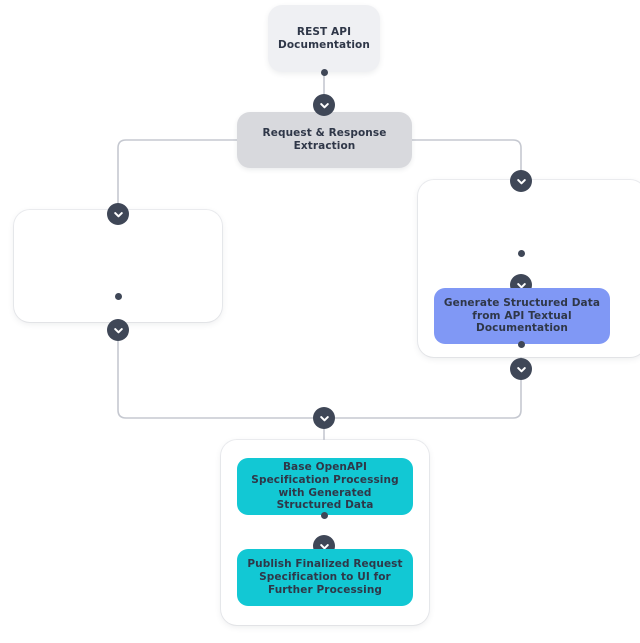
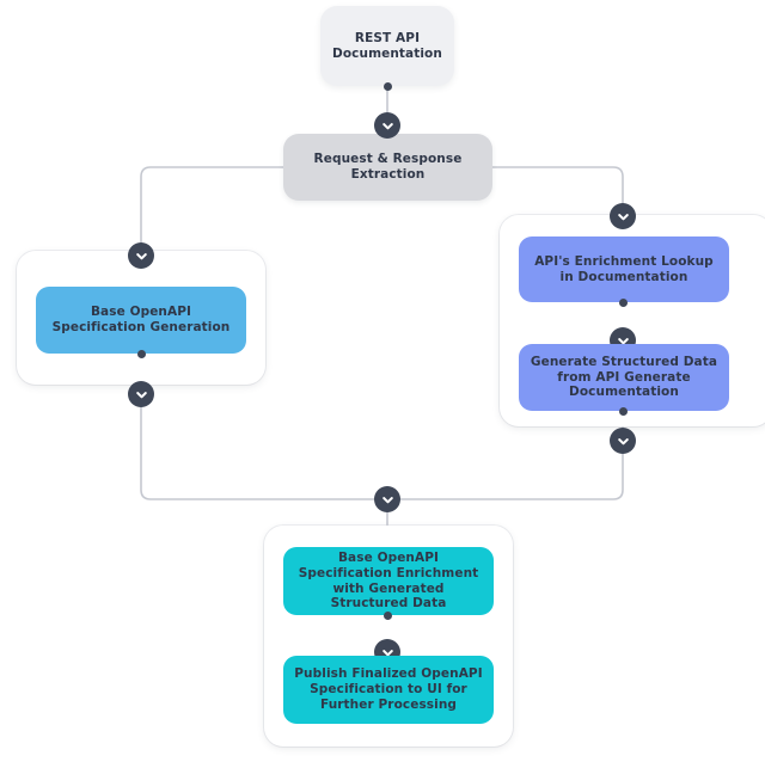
  REST API Documentation
  Request & Response Extraction
+ Base OpenAPI Specification Generation
+ API's Enrichment Lookup in Documentation
- Generate Structured Data from API Textual Documentation
+ Generate Structured Data from API Generate Documentation
- Base OpenAPI Specification Processing with Generated Structured Data
+ Base OpenAPI Specification Enrichment with Generated Structured Data
- Publish Finalized Request Specification to UI for Further Processing
+ Publish Finalized OpenAPI Specification to UI for Further Processing
